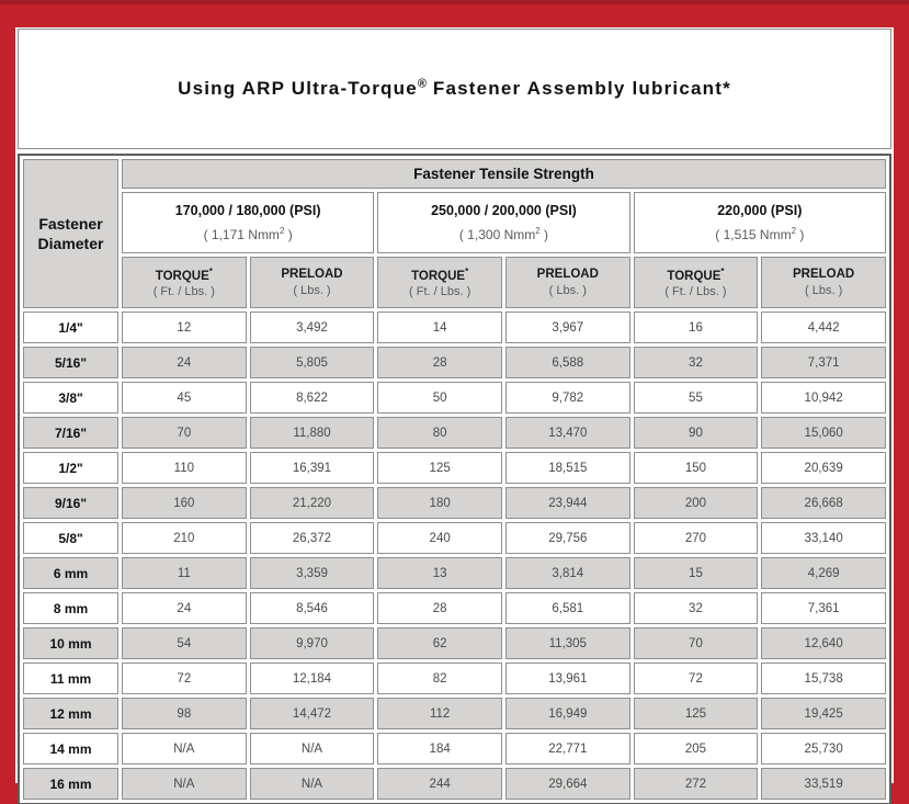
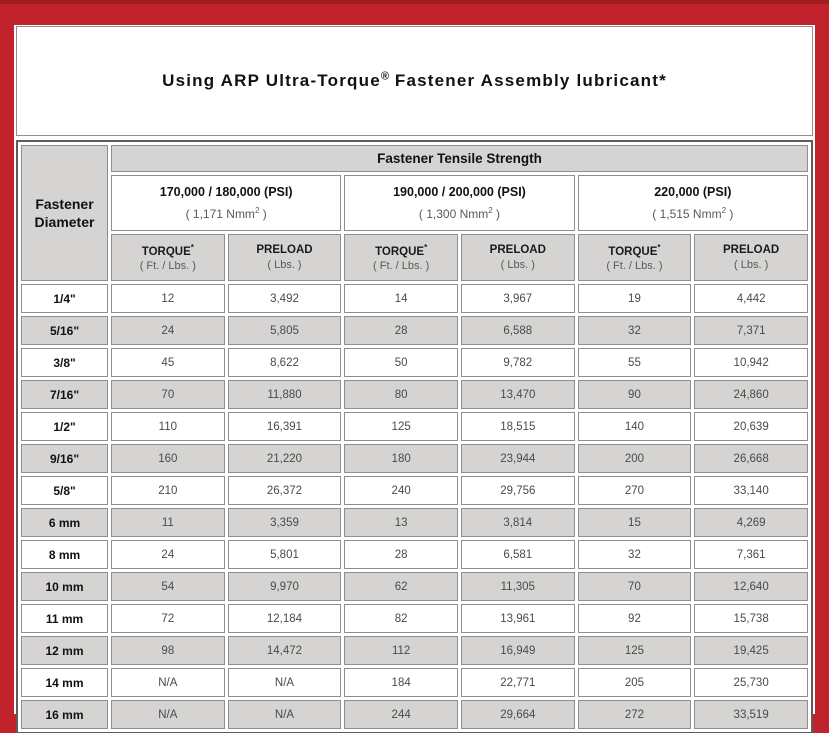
  Using ARP Ultra-Torque® Fastener Assembly lubricant*
  Fastener Diameter	Fastener Tensile Strength
- 170,000 / 180,000 (PSI) ( 1,171 Nmm2 )	250,000 / 200,000 (PSI) ( 1,300 Nmm2 )	220,000 (PSI) ( 1,515 Nmm2 )
+ 170,000 / 180,000 (PSI) ( 1,171 Nmm2 )	190,000 / 200,000 (PSI) ( 1,300 Nmm2 )	220,000 (PSI) ( 1,515 Nmm2 )
  TORQUE* ( Ft. / Lbs. )	PRELOAD ( Lbs. )	TORQUE* ( Ft. / Lbs. )	PRELOAD ( Lbs. )	TORQUE* ( Ft. / Lbs. )	PRELOAD ( Lbs. )
- 1/4"	12	3,492	14	3,967	16	4,442
+ 1/4"	12	3,492	14	3,967	19	4,442
  5/16"	24	5,805	28	6,588	32	7,371
  3/8"	45	8,622	50	9,782	55	10,942
- 7/16"	70	11,880	80	13,470	90	15,060
+ 7/16"	70	11,880	80	13,470	90	24,860
- 1/2"	110	16,391	125	18,515	150	20,639
+ 1/2"	110	16,391	125	18,515	140	20,639
  9/16"	160	21,220	180	23,944	200	26,668
  5/8"	210	26,372	240	29,756	270	33,140
  6 mm	11	3,359	13	3,814	15	4,269
- 8 mm	24	8,546	28	6,581	32	7,361
+ 8 mm	24	5,801	28	6,581	32	7,361
  10 mm	54	9,970	62	11,305	70	12,640
- 11 mm	72	12,184	82	13,961	72	15,738
+ 11 mm	72	12,184	82	13,961	92	15,738
  12 mm	98	14,472	112	16,949	125	19,425
  14 mm	N/A	N/A	184	22,771	205	25,730
  16 mm	N/A	N/A	244	29,664	272	33,519
